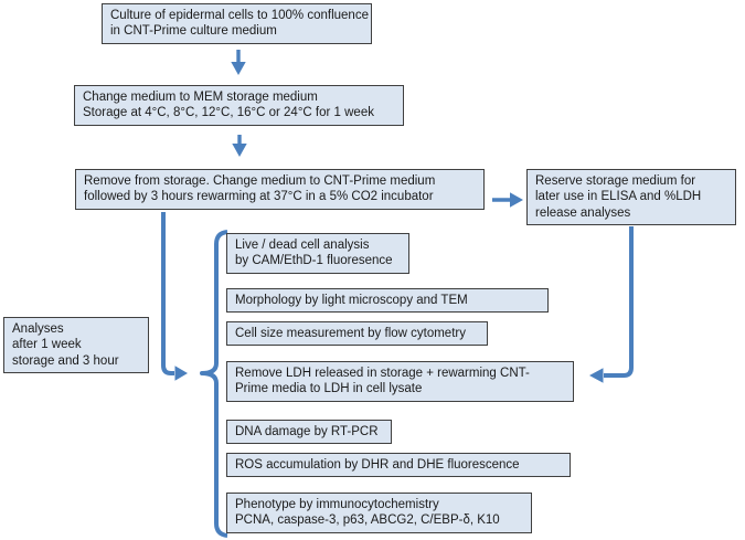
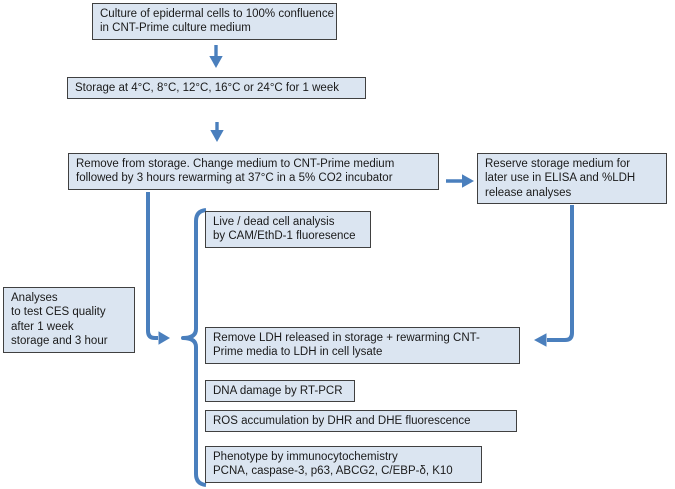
  Culture of epidermal cells to 100% confluence
  in CNT-Prime culture medium
- Change medium to MEM storage medium
  Storage at 4°C, 8°C, 12°C, 16°C or 24°C for 1 week
  Remove from storage. Change medium to CNT-Prime medium
  followed by 3 hours rewarming at 37°C in a 5% CO2 incubator
  Reserve storage medium for
  later use in ELISA and %LDH
  release analyses
  Analyses
+ to test CES quality
  after 1 week
  storage and 3 hour
  Live / dead cell analysis
  by CAM/EthD-1 fluoresence
- Morphology by light microscopy and TEM
- Cell size measurement by flow cytometry
  Remove LDH released in storage + rewarming CNT-
  Prime media to LDH in cell lysate
  DNA damage by RT-PCR
  ROS accumulation by DHR and DHE fluorescence
  Phenotype by immunocytochemistry
  PCNA, caspase-3, p63, ABCG2, C/EBP-δ, K10
